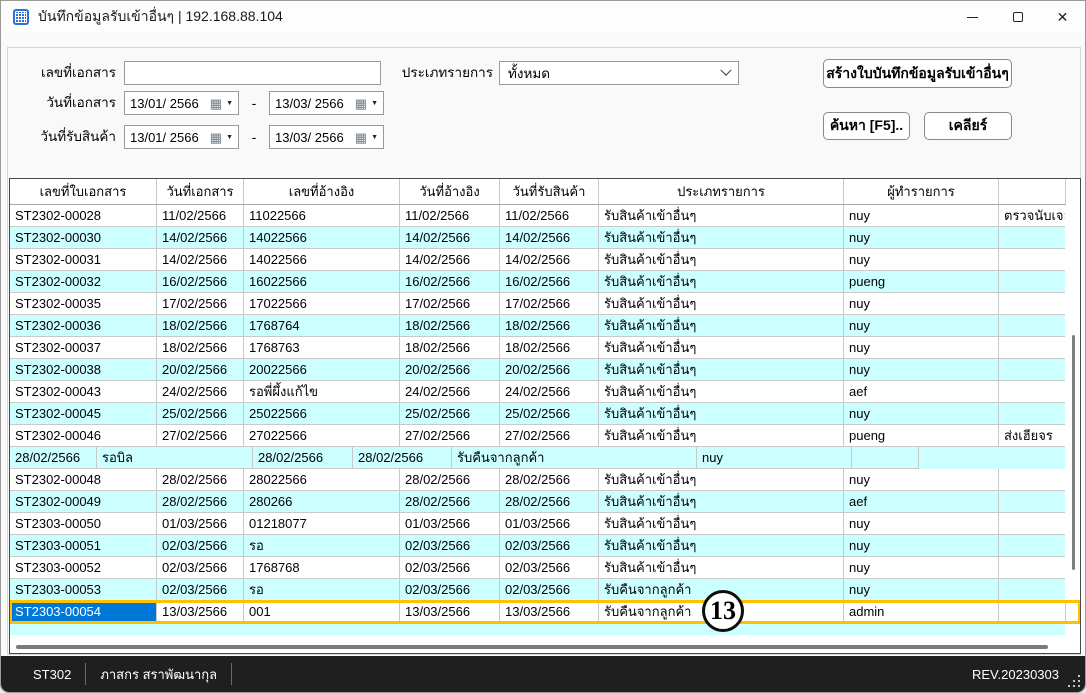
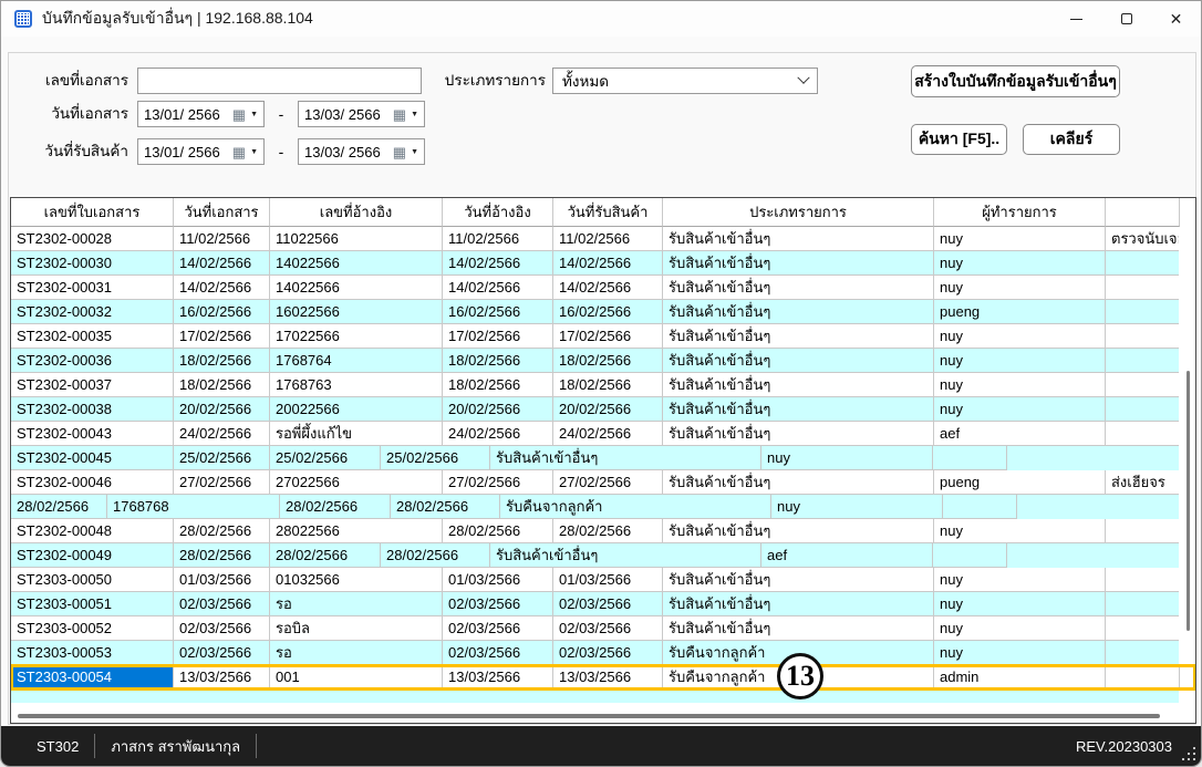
  บันทึกข้อมูลรับเข้าอื่นๆ | 192.168.88.104
  ✕
  เลขที่เอกสาร
  ประเภทรายการ
  ทั้งหมด
  สร้างใบบันทึกข้อมูลรับเข้าอื่นๆ
  วันที่เอกสาร
  13/01/ 2566
  ▦
  -
  13/03/ 2566
  ▦
  ค้นหา [F5]..
  เคลียร์
  วันที่รับสินค้า
  13/01/ 2566
  ▦
  -
  13/03/ 2566
  ▦
  เลขที่ใบเอกสาร
  วันที่เอกสาร
  เลขที่อ้างอิง
  วันที่อ้างอิง
  วันที่รับสินค้า
  ประเภทรายการ
  ผู้ทำรายการ
  ST2302-00028
  11/02/2566
  11022566
  11/02/2566
  11/02/2566
  รับสินค้าเข้าอื่นๆ
  nuy
  ตรวจนับเจ
  ST2302-00030
  14/02/2566
  14022566
  14/02/2566
  14/02/2566
  รับสินค้าเข้าอื่นๆ
  nuy
  ST2302-00031
  14/02/2566
  14022566
  14/02/2566
  14/02/2566
  รับสินค้าเข้าอื่นๆ
  nuy
  ST2302-00032
  16/02/2566
  16022566
  16/02/2566
  16/02/2566
  รับสินค้าเข้าอื่นๆ
  pueng
  ST2302-00035
  17/02/2566
  17022566
  17/02/2566
  17/02/2566
  รับสินค้าเข้าอื่นๆ
  nuy
  ST2302-00036
  18/02/2566
  1768764
  18/02/2566
  18/02/2566
  รับสินค้าเข้าอื่นๆ
  nuy
  ST2302-00037
  18/02/2566
  1768763
  18/02/2566
  18/02/2566
  รับสินค้าเข้าอื่นๆ
  nuy
  ST2302-00038
  20/02/2566
  20022566
  20/02/2566
  20/02/2566
  รับสินค้าเข้าอื่นๆ
  nuy
  ST2302-00043
  24/02/2566
  รอพี่ผึ้งแก้ไข
  24/02/2566
  24/02/2566
  รับสินค้าเข้าอื่นๆ
  aef
  ST2302-00045
  25/02/2566
- 25022566
  25/02/2566
  25/02/2566
  รับสินค้าเข้าอื่นๆ
  nuy
  ST2302-00046
  27/02/2566
  27022566
  27/02/2566
  27/02/2566
  รับสินค้าเข้าอื่นๆ
  pueng
  ส่งเฮียจร
  28/02/2566
- รอบิล
+ 1768768
  28/02/2566
  28/02/2566
  รับคืนจากลูกค้า
  nuy
  ST2302-00048
  28/02/2566
  28022566
  28/02/2566
  28/02/2566
  รับสินค้าเข้าอื่นๆ
  nuy
  ST2302-00049
  28/02/2566
- 280266
  28/02/2566
  28/02/2566
  รับสินค้าเข้าอื่นๆ
  aef
  ST2303-00050
  01/03/2566
- 01218077
+ 01032566
  01/03/2566
  01/03/2566
  รับสินค้าเข้าอื่นๆ
  nuy
  ST2303-00051
  02/03/2566
  รอ
  02/03/2566
  02/03/2566
  รับสินค้าเข้าอื่นๆ
  nuy
  ST2303-00052
  02/03/2566
- 1768768
+ รอบิล
  02/03/2566
  02/03/2566
  รับสินค้าเข้าอื่นๆ
  nuy
  ST2303-00053
  02/03/2566
  รอ
  02/03/2566
  02/03/2566
  รับคืนจากลูกค้า
  nuy
  ST2303-00054
  13/03/2566
  001
  13/03/2566
  13/03/2566
  รับคืนจากลูกค้า
  admin
  13
  ST302
  ภาสกร สราพัฒนากุล
  REV.20230303
